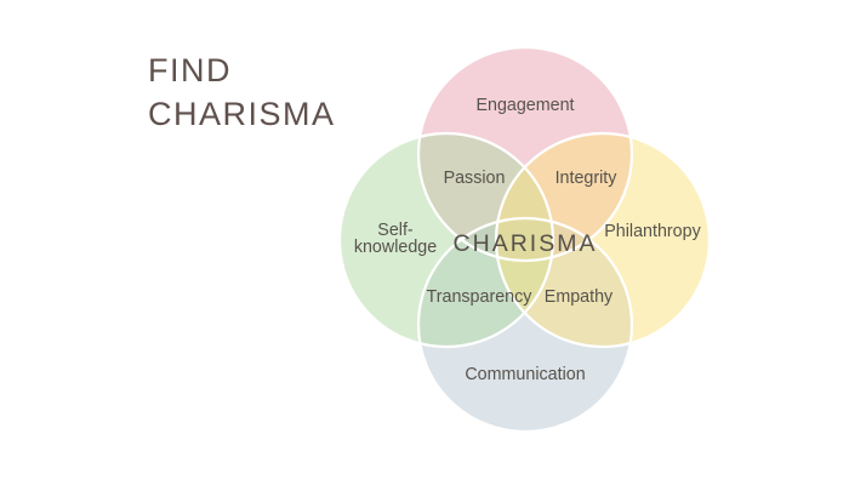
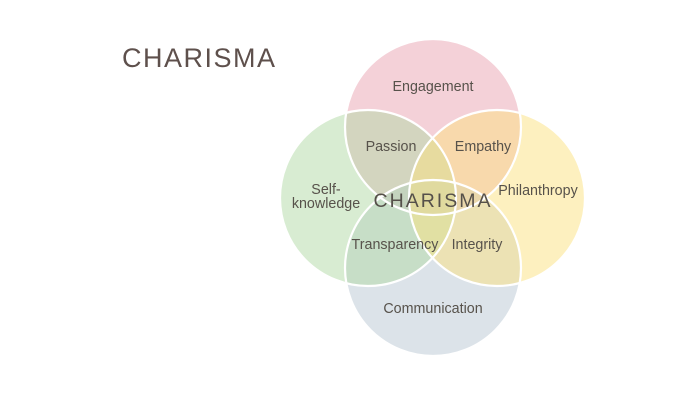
- FIND
  CHARISMA
  Engagement
  Passion
- Integrity
+ Empathy
  Self-
  knowledge
  CHARISMA
  Philanthropy
  Transparency
- Empathy
+ Integrity
  Communication
